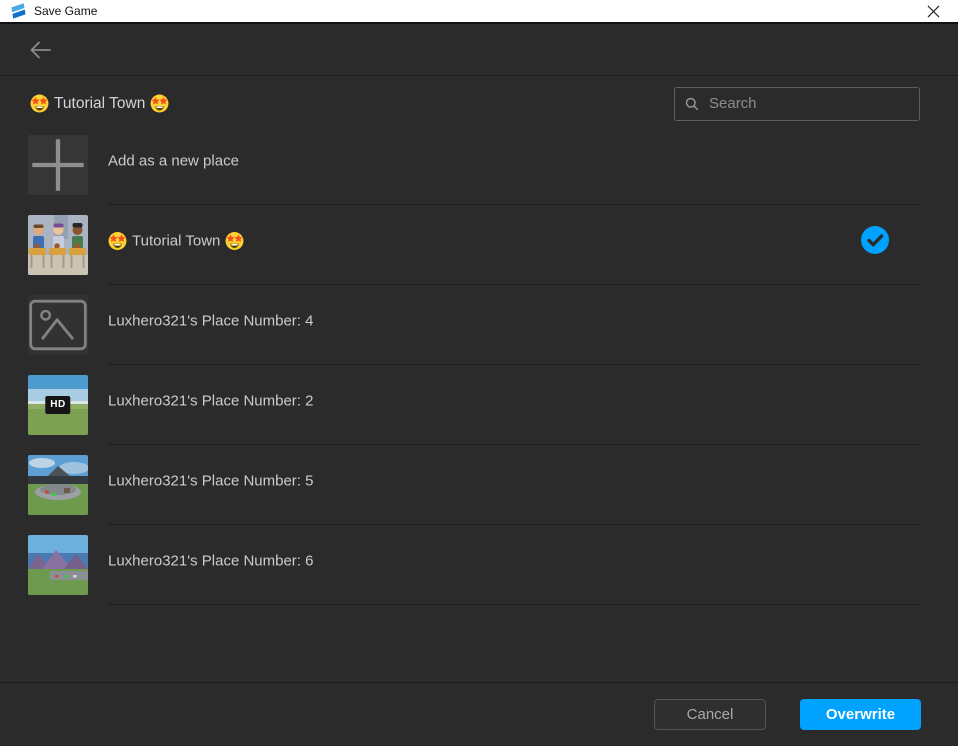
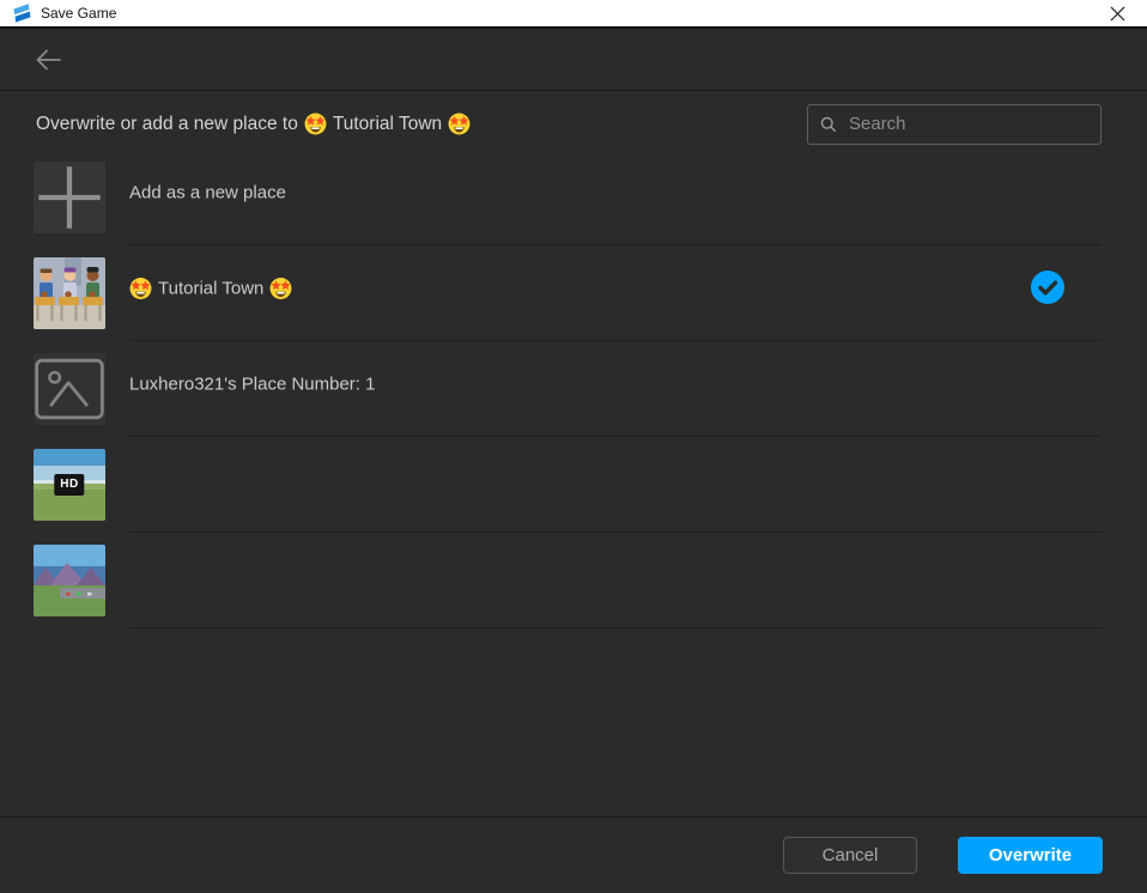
  Save Game
+ Overwrite or add a new place to
  Tutorial Town
  Search
  Add as a new place
  Tutorial Town
- Luxhero321's Place Number: 4
+ Luxhero321's Place Number: 1
  HD
- Luxhero321's Place Number: 2
- Luxhero321's Place Number: 5
- Luxhero321's Place Number: 6
  Cancel
  Overwrite
